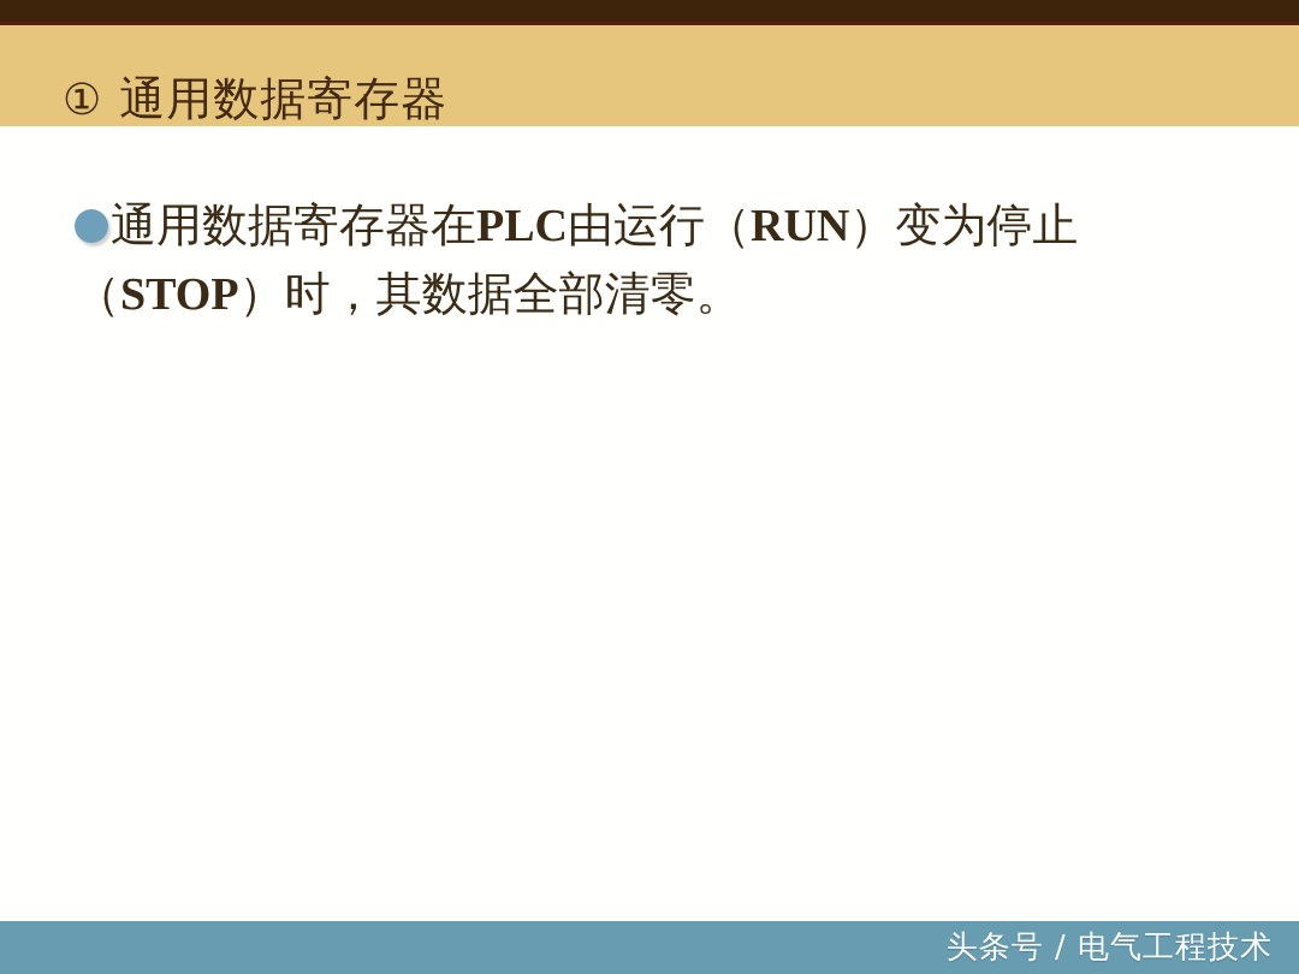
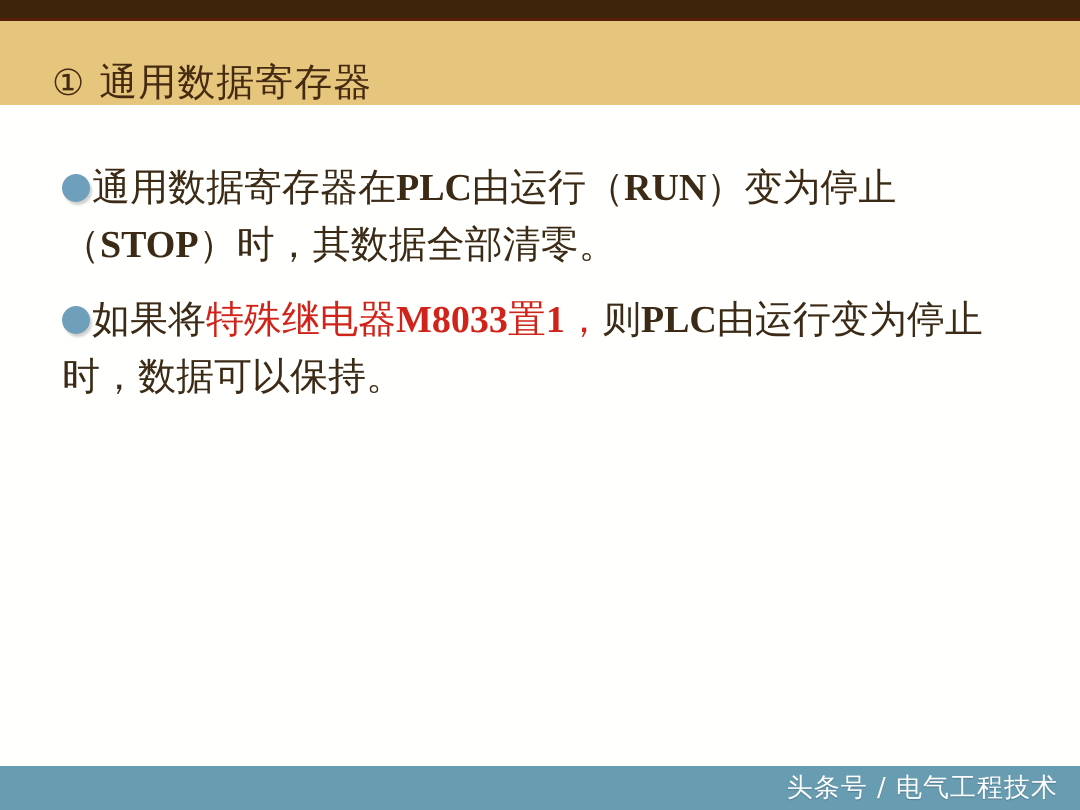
  ① 通用数据寄存器
  通用数据寄存器在PLC由运行（RUN）变为停止（STOP）时，其数据全部清零。
+ 如果将特殊继电器M8033置1，则PLC由运行变为停止时，数据可以保持。
  头条号 / 电气工程技术
